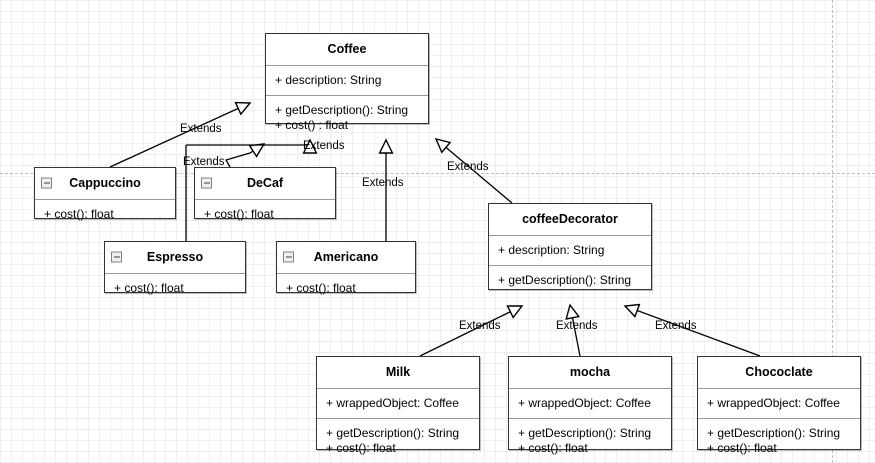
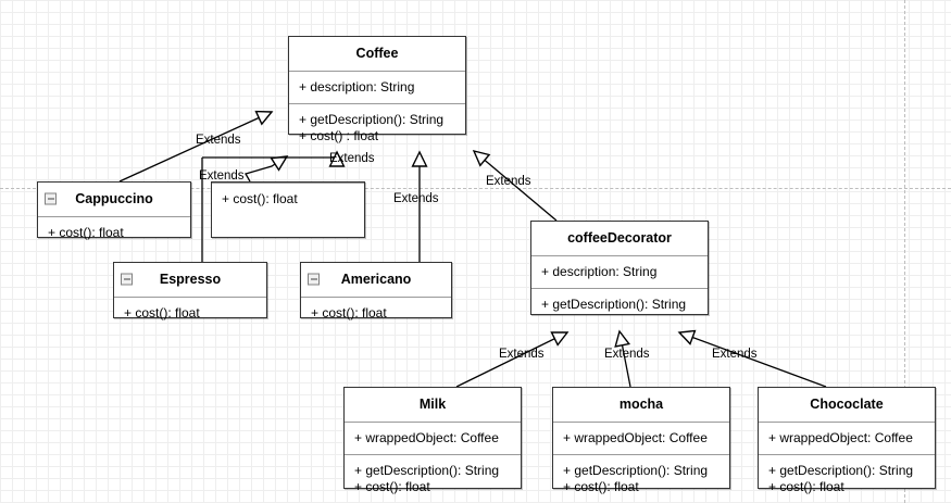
  Extends
  Extends
  Extends
  Extends
  Extends
  Extends
  Extends
  Extends
  Coffee
  + description: String
  + getDescription(): String
  + cost() : float
  Cappuccino
  + cost(): float
- DeCaf
  + cost(): float
  Espresso
  + cost(): float
  Americano
  + cost(): float
  coffeeDecorator
  + description: String
  + getDescription(): String
  Milk
  + wrappedObject: Coffee
  + getDescription(): String
  + cost(): float
  mocha
  + wrappedObject: Coffee
  + getDescription(): String
  + cost(): float
  Chococlate
  + wrappedObject: Coffee
  + getDescription(): String
  + cost(): float
